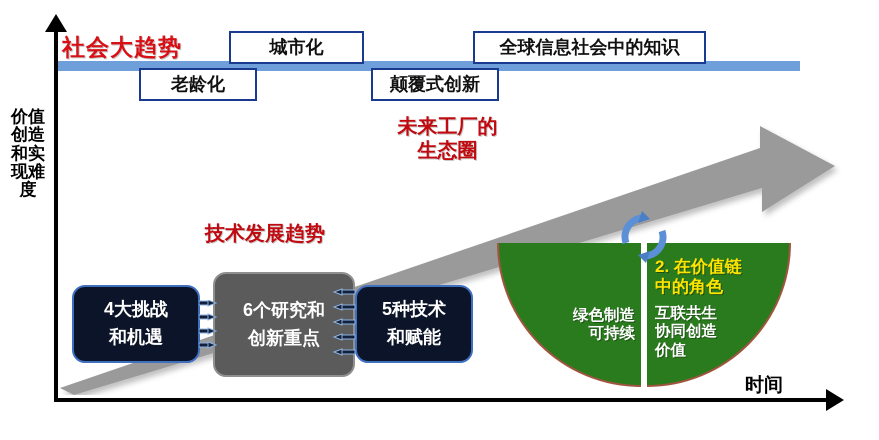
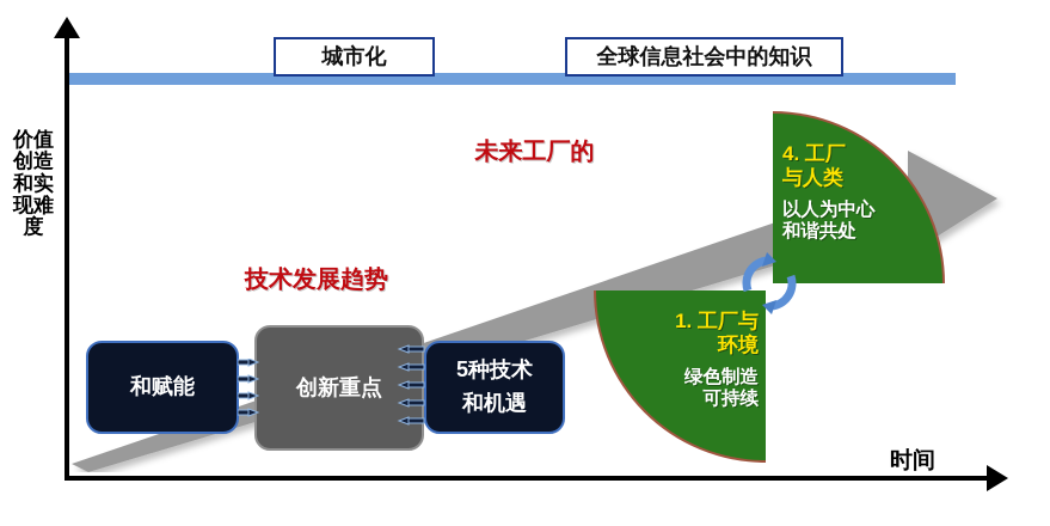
  价值创造和实现难度
  时间
- 社会大趋势
  城市化
- 老龄化
- 颠覆式创新
  全球信息社会中的知识
  未来工厂的
- 生态圈
  技术发展趋势
+ 4. 工厂
+ 与人类
+ 以人为中心
+ 和谐共处
+ 1. 工厂与
+ 环境
  绿色制造
  可持续
- 2. 在价值链
- 中的角色
- 互联共生
- 协同创造
- 价值
- 4大挑战
- 和机遇
+ 和赋能
- 6个研究和
  创新重点
  5种技术
- 和赋能
+ 和机遇
